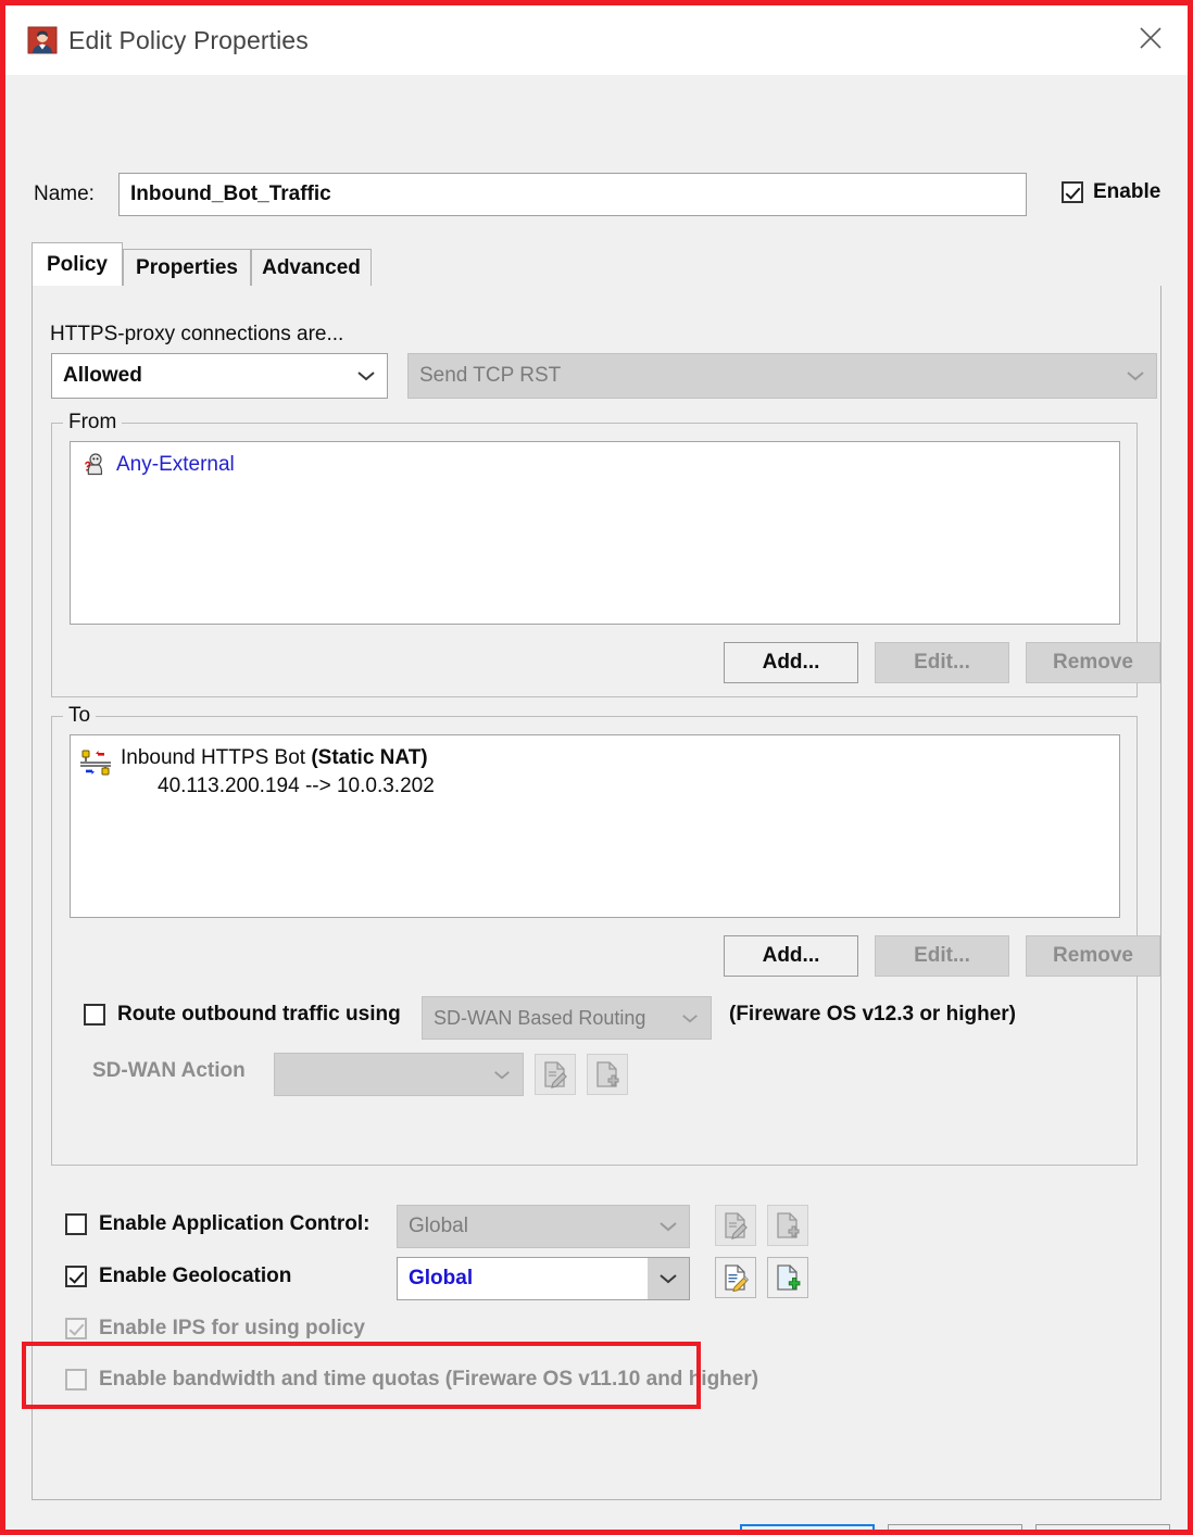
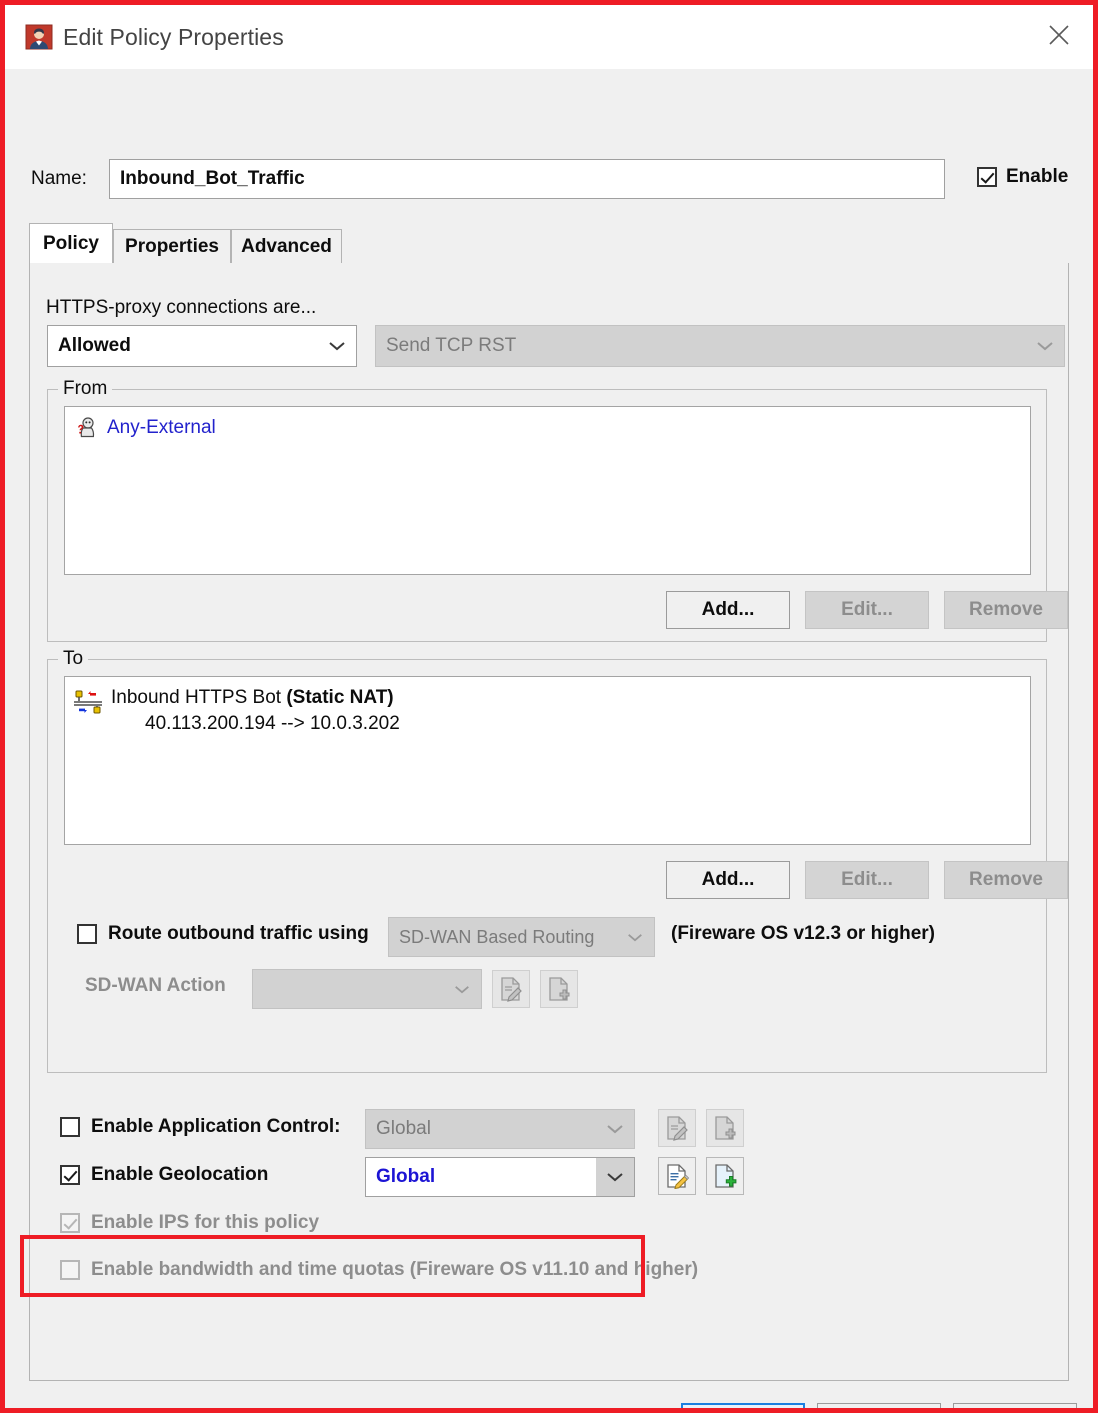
  Edit Policy Properties
  Name:
  Inbound_Bot_Traffic
  Enable
  Policy
  Properties
  Advanced
  HTTPS-proxy connections are...
  Allowed
  Send TCP RST
  From
  Any-External
  Add...
  Edit...
  Remove
  To
  Inbound HTTPS Bot (Static NAT)
  40.113.200.194 --> 10.0.3.202
  Add...
  Edit...
  Remove
  Route outbound traffic using
  SD-WAN Based Routing
  (Fireware OS v12.3 or higher)
  SD-WAN Action
  Enable Application Control:
  Global
  Enable Geolocation
  Global
- Enable IPS for using policy
+ Enable IPS for this policy
  Enable bandwidth and time quotas (Fireware OS v11.10 and higher)
